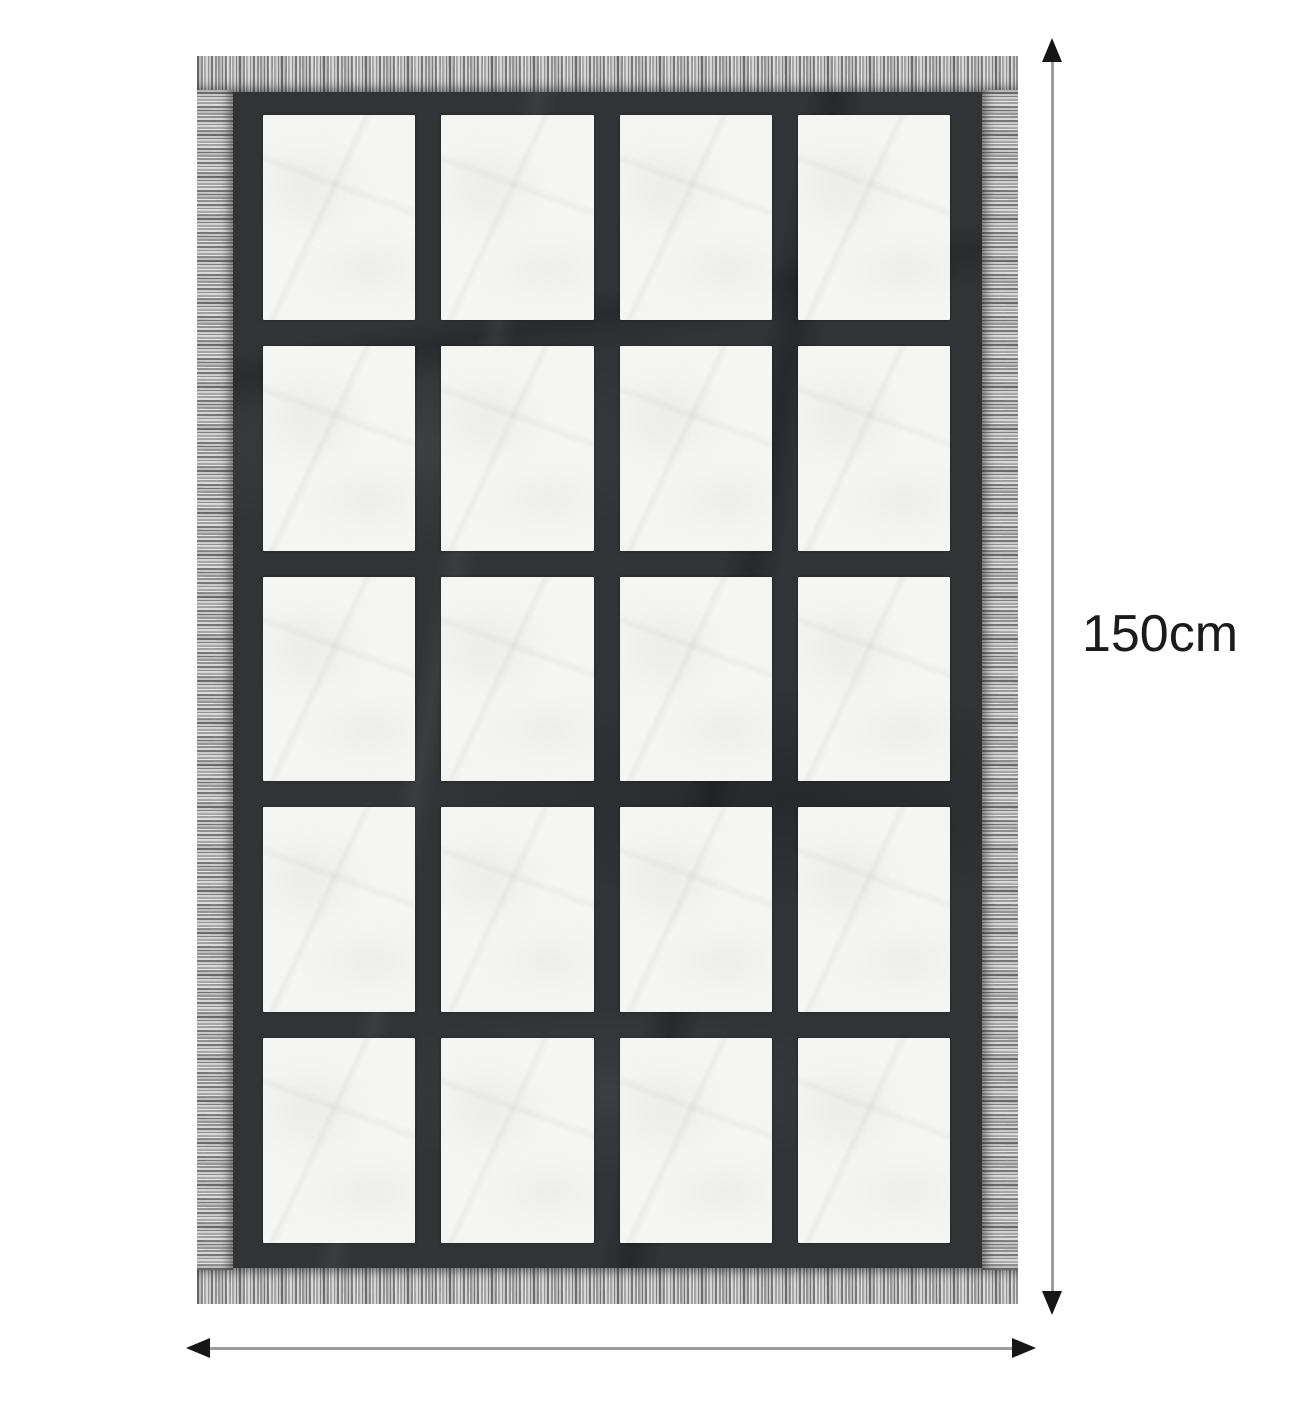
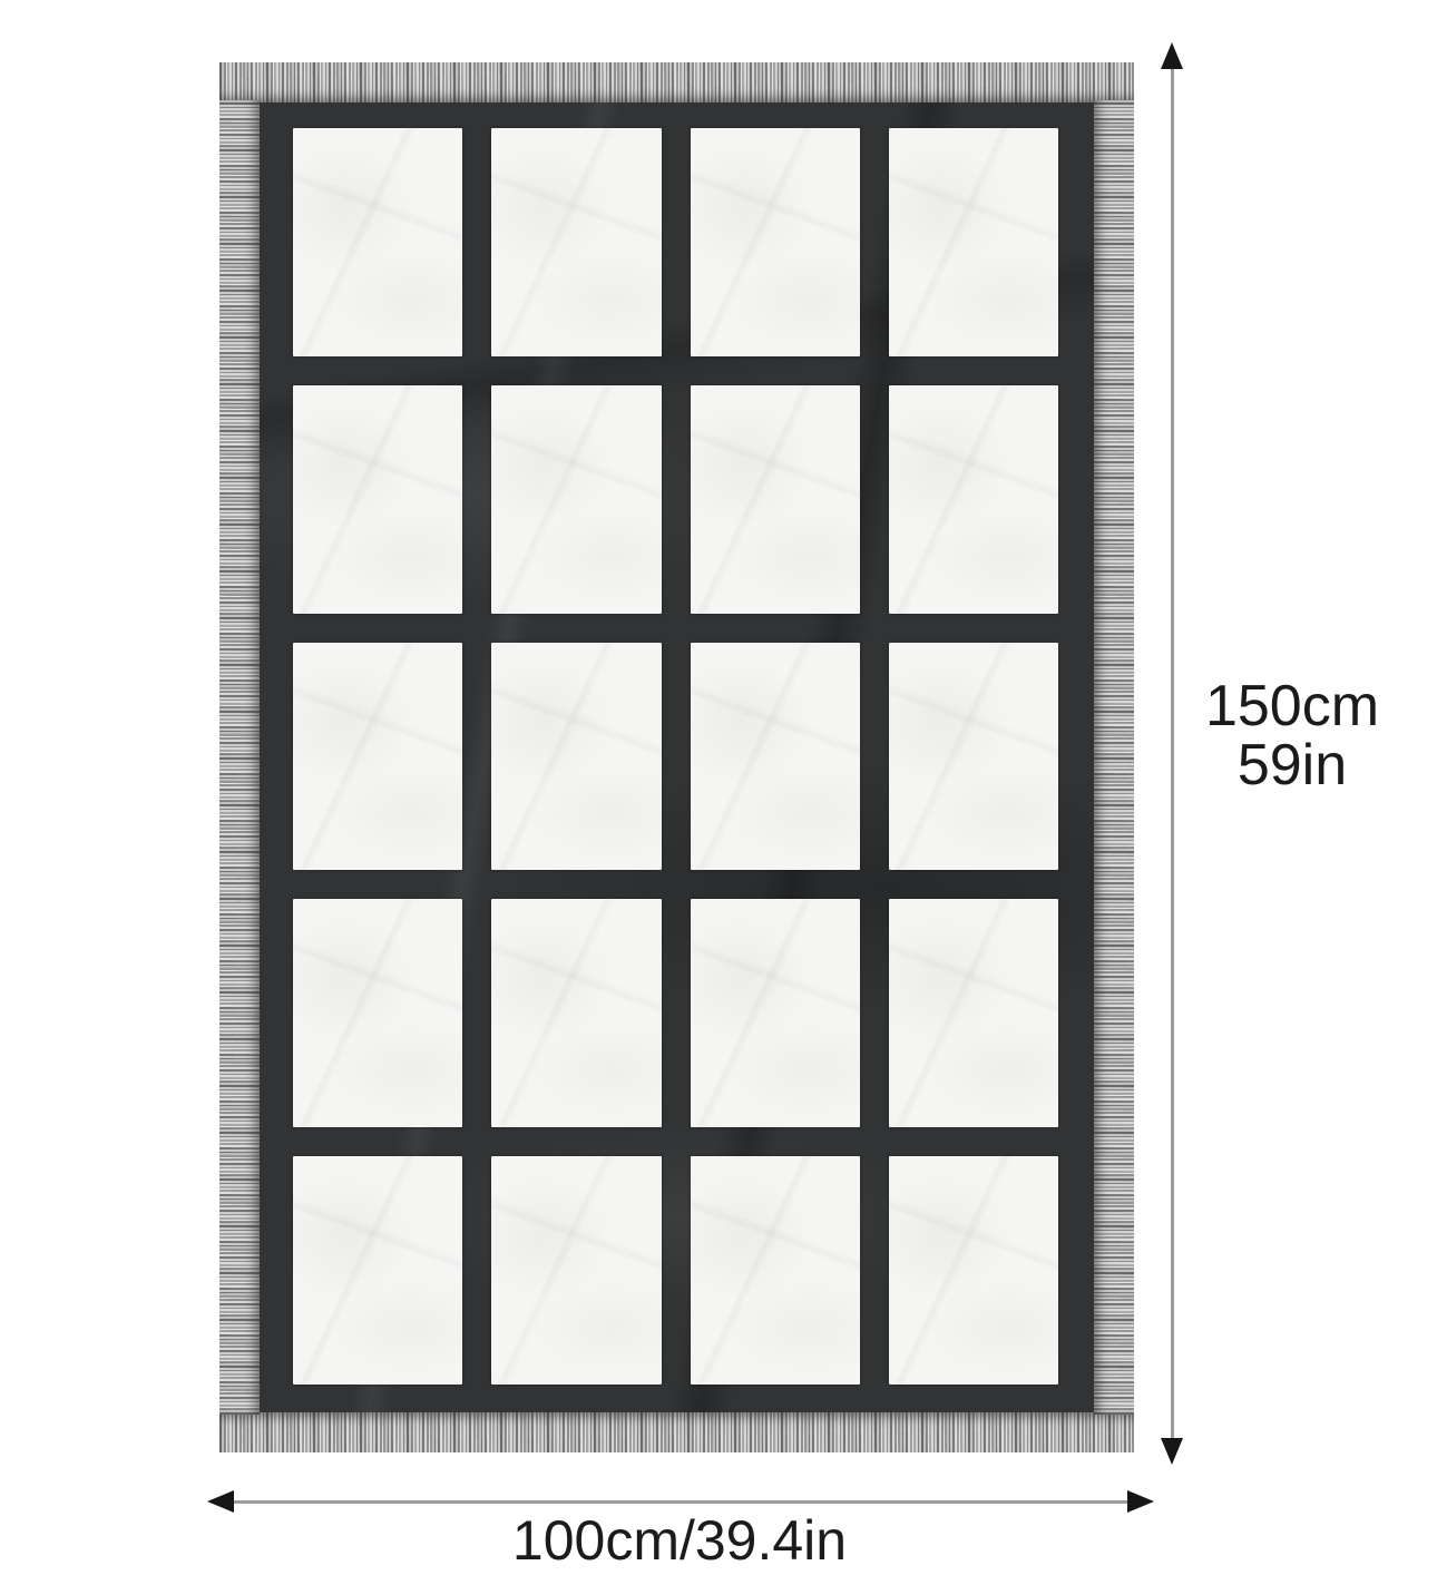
  150cm
+ 59in
+ 100cm/39.4in
